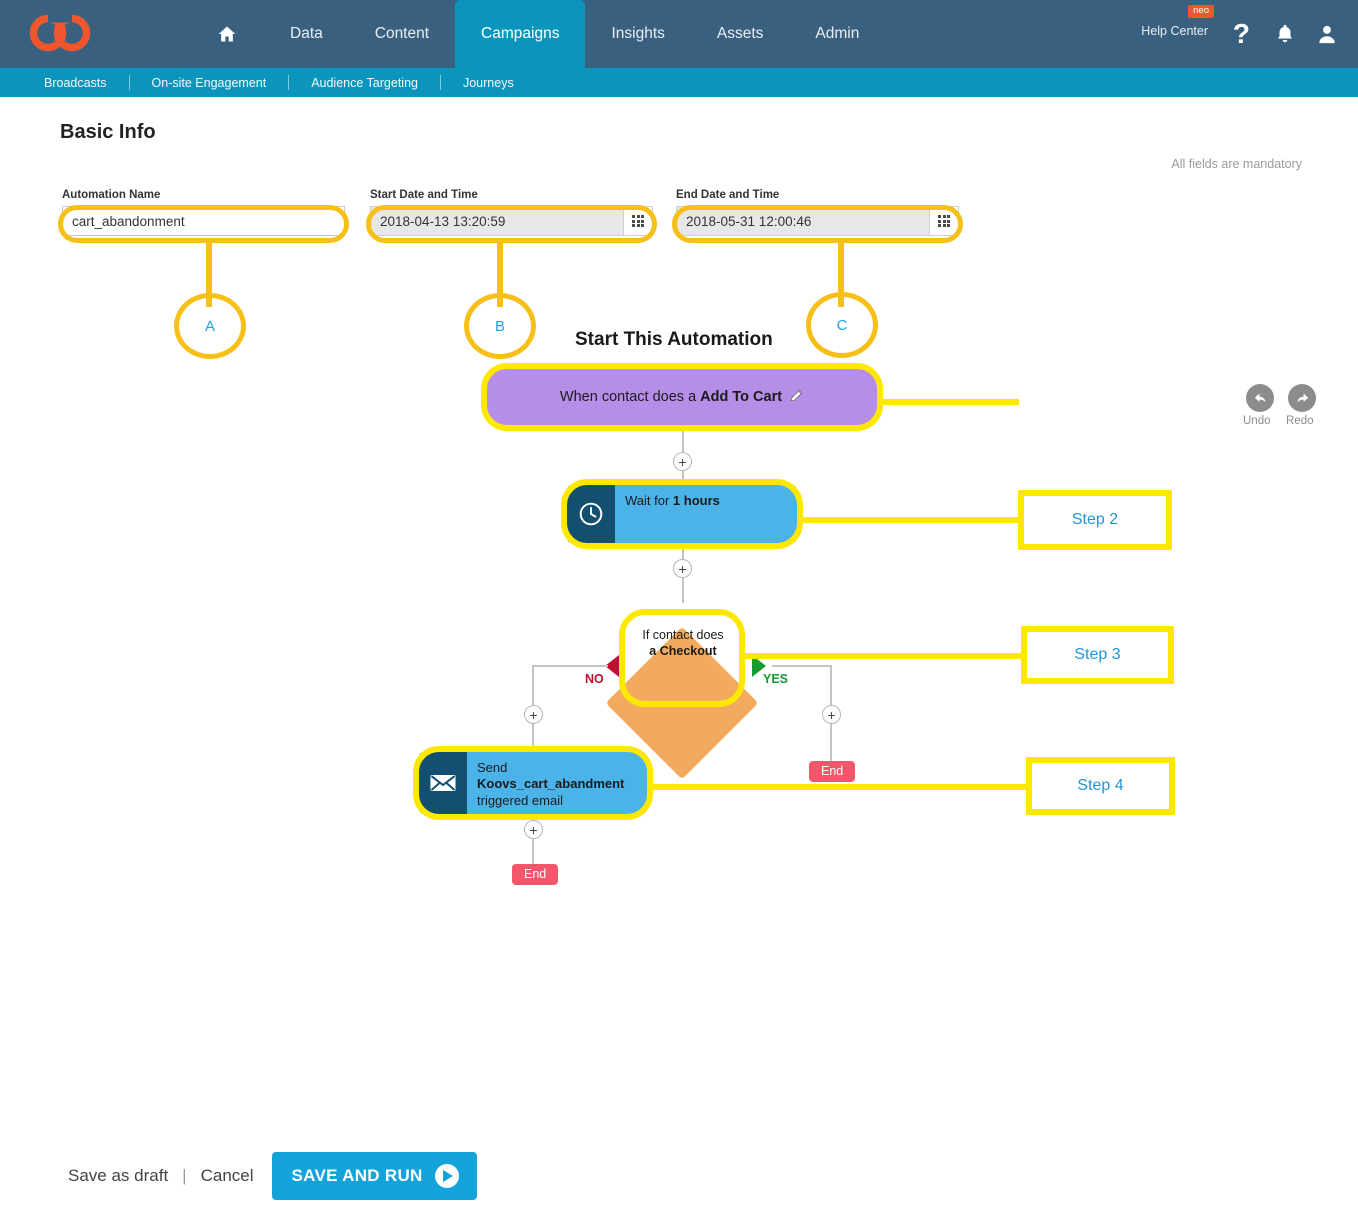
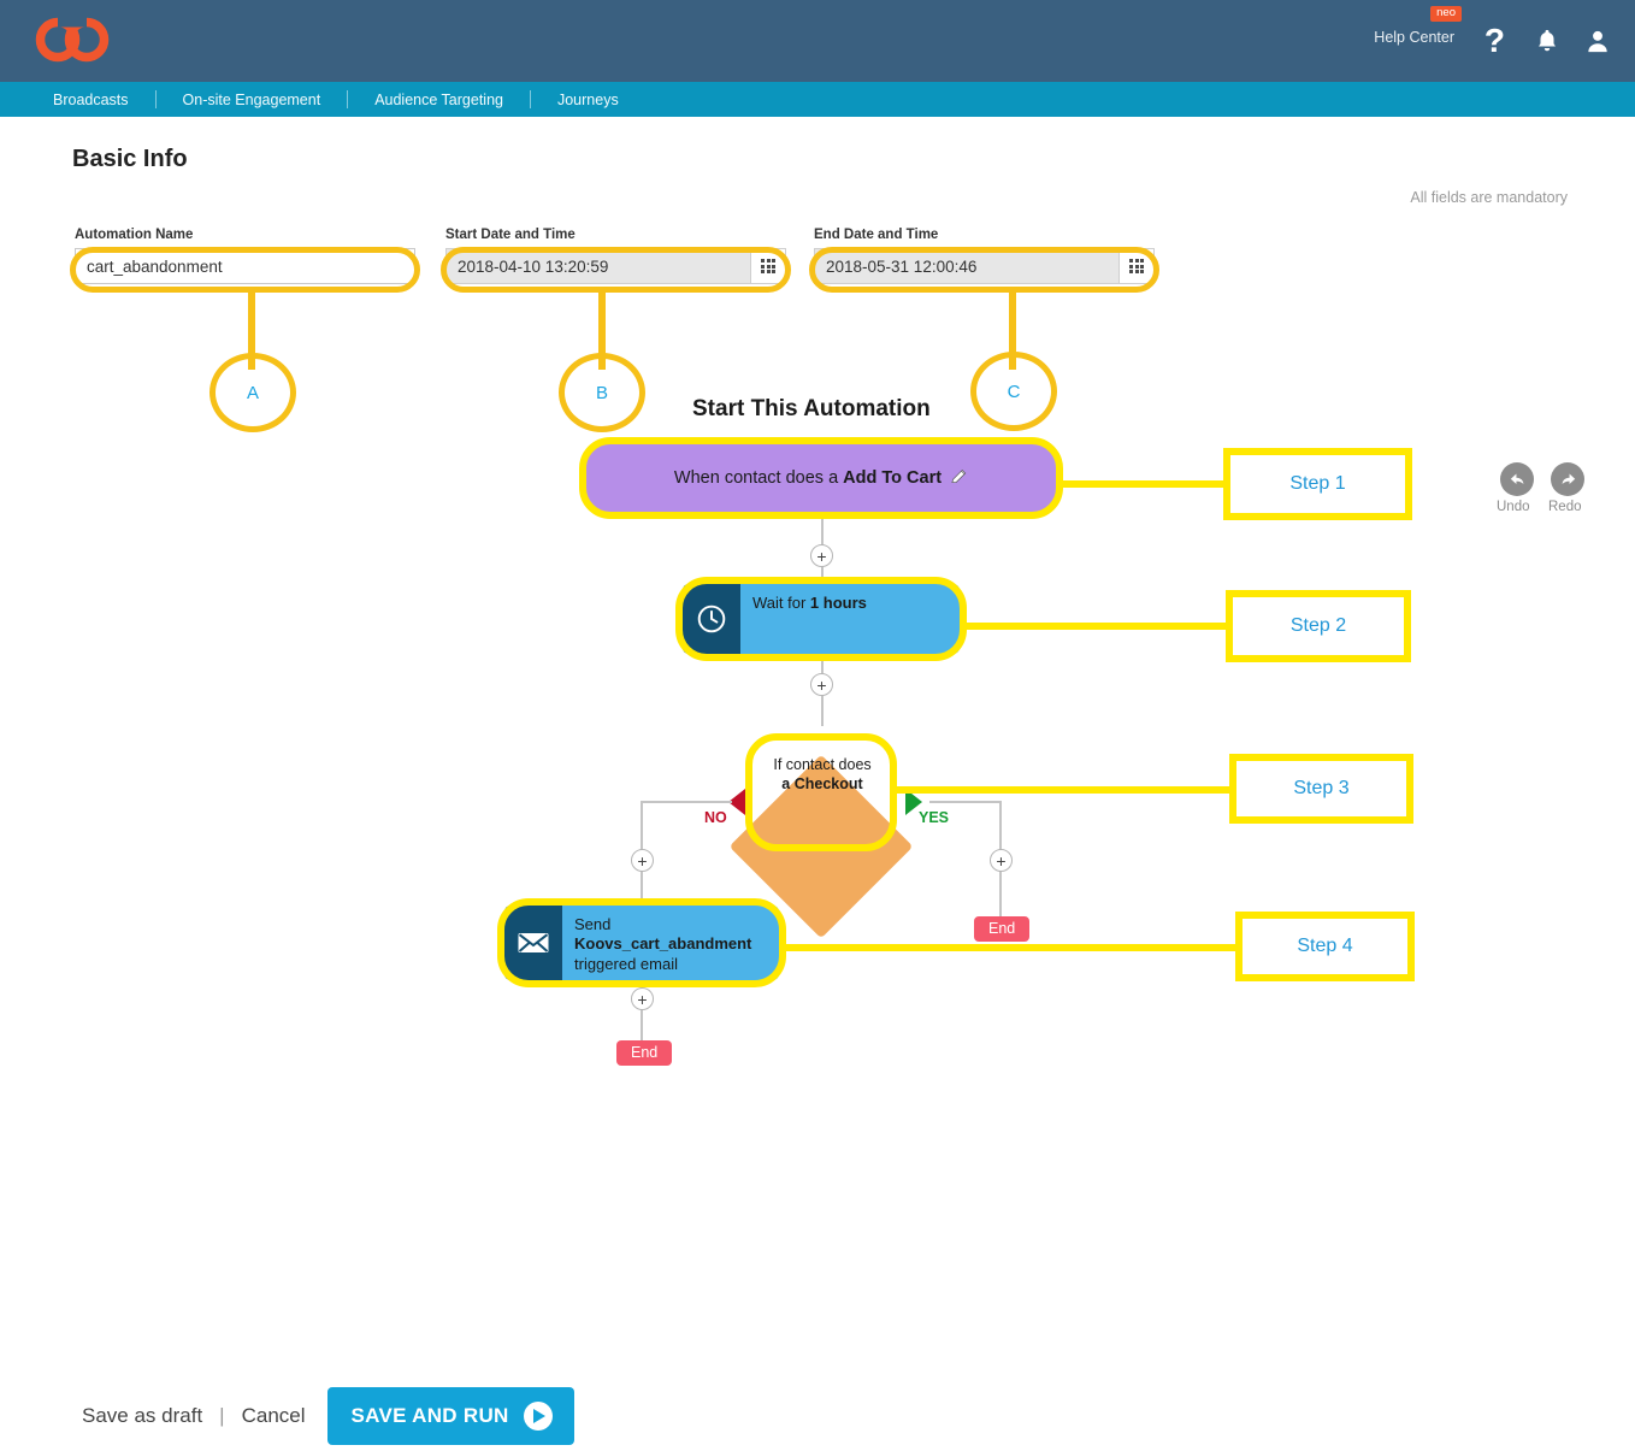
- Data
- Content
- Campaigns
- Insights
- Assets
- Admin
  Help Center
  neo
  ?
  Broadcasts
  On-site Engagement
  Audience Targeting
  Journeys
  Basic Info
  All fields are mandatory
  Automation Name
  cart_abandonment
  Start Date and Time
- 2018-04-13 13:20:59
+ 2018-04-10 13:20:59
  End Date and Time
  2018-05-31 12:00:46
  Start This Automation
  When contact does a Add To Cart
  +
  Wait for 1 hours
  +
  If contact does
  a Checkout
  NO
  YES
  +
  +
  End
  Send
  Koovs_cart_abandment
  triggered email
  +
  End
  A
  B
  C
+ Step 1
  Step 2
  Step 3
  Step 4
  Undo
  Redo
  Save as draft
  |
  Cancel
  SAVE AND RUN
